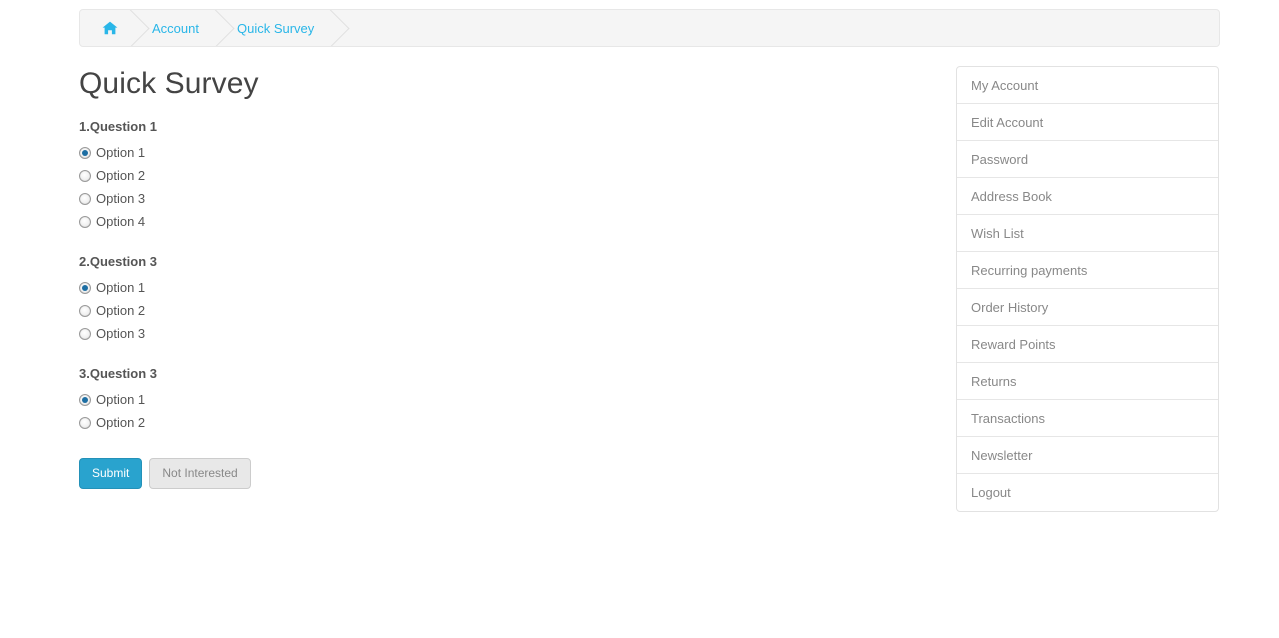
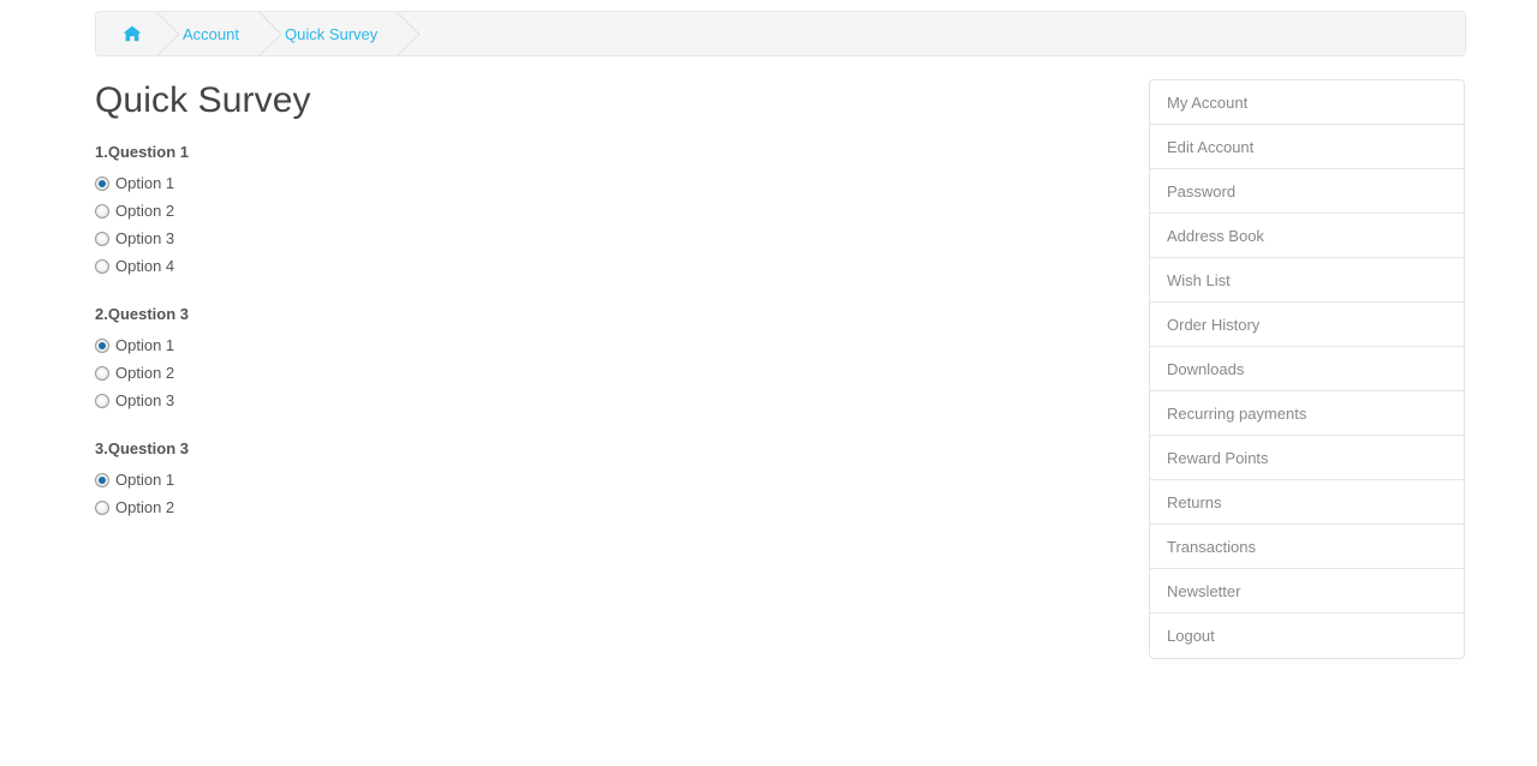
  Account
  Quick Survey
  Quick Survey
  1.Question 1
  Option 1
  Option 2
  Option 3
  Option 4
  2.Question 3
  Option 1
  Option 2
  Option 3
  3.Question 3
  Option 1
  Option 2
- Submit
- Not Interested
  My Account
  Edit Account
  Password
  Address Book
  Wish List
- Recurring payments
+ Order History
+ Downloads
- Order History
+ Recurring payments
  Reward Points
  Returns
  Transactions
  Newsletter
  Logout
